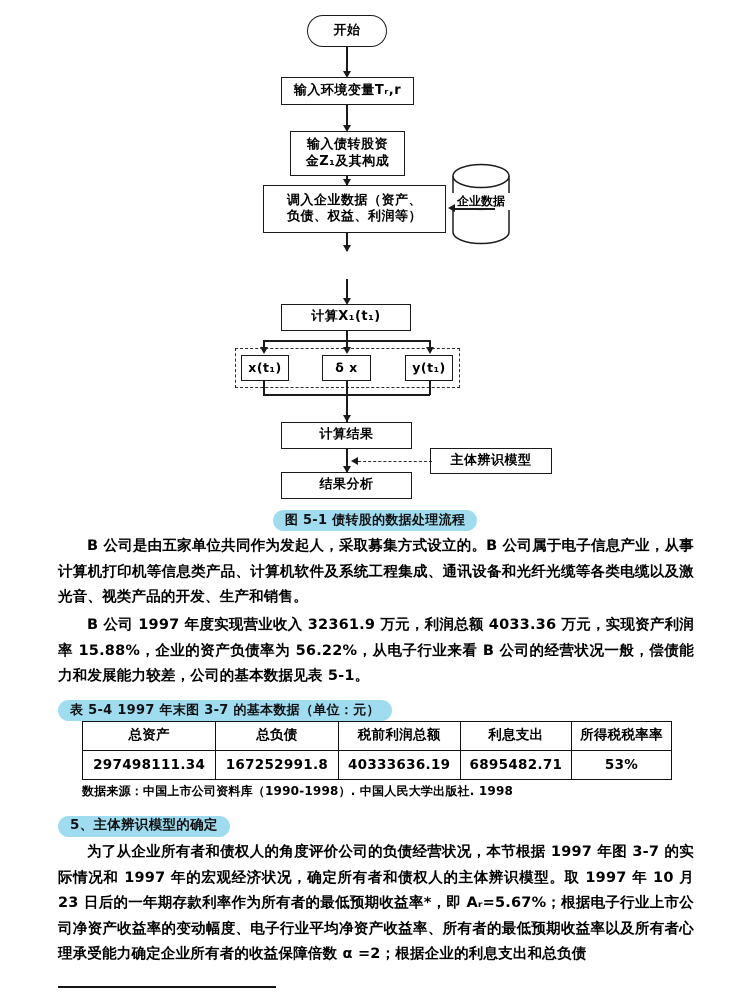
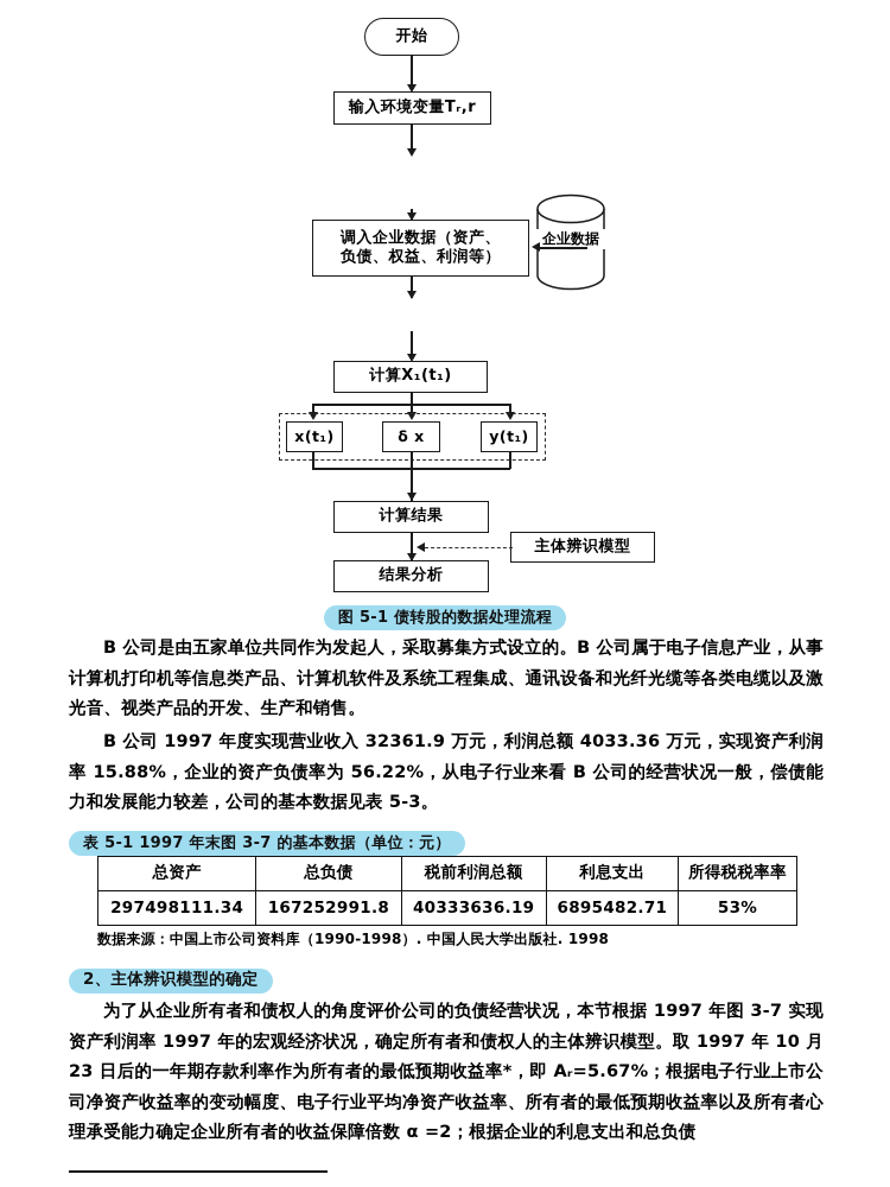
  开始
  输入环境变量Tᵣ,r
- 输入债转股资
- 金Z₁及其构成
  调入企业数据（资产、
  负债、权益、利润等）
  企业数据
  计算X₁(t₁)
  x(t₁)
  δ x
  y(t₁)
  计算结果
  主体辨识模型
  结果分析
  图 5-1 债转股的数据处理流程
  B 公司是由五家单位共同作为发起人，采取募集方式设立的。B 公司属于电子信息产业，从事计算机打印机等信息类产品、计算机软件及系统工程集成、通讯设备和光纤光缆等各类电缆以及激光音、视类产品的开发、生产和销售。
- B 公司 1997 年度实现营业收入 32361.9 万元，利润总额 4033.36 万元，实现资产利润率 15.88%，企业的资产负债率为 56.22%，从电子行业来看 B 公司的经营状况一般，偿债能力和发展能力较差，公司的基本数据见表 5-1。
+ B 公司 1997 年度实现营业收入 32361.9 万元，利润总额 4033.36 万元，实现资产利润率 15.88%，企业的资产负债率为 56.22%，从电子行业来看 B 公司的经营状况一般，偿债能力和发展能力较差，公司的基本数据见表 5-3。
- 表 5-4 1997 年末图 3-7 的基本数据（单位：元）
+ 表 5-1 1997 年末图 3-7 的基本数据（单位：元）
  总资产	总负债	税前利润总额	利息支出	所得税税率率
  297498111.34	167252991.8	40333636.19	6895482.71	53%
  数据来源：中国上市公司资料库（1990-1998）. 中国人民大学出版社. 1998
- 5、主体辨识模型的确定
+ 2、主体辨识模型的确定
- 为了从企业所有者和债权人的角度评价公司的负债经营状况，本节根据 1997 年图 3-7 的实际情况和 1997 年的宏观经济状况，确定所有者和债权人的主体辨识模型。取 1997 年 10 月 23 日后的一年期存款利率作为所有者的最低预期收益率*，即 Aᵣ=5.67%；根据电子行业上市公司净资产收益率的变动幅度、电子行业平均净资产收益率、所有者的最低预期收益率以及所有者心理承受能力确定企业所有者的收益保障倍数 α =2；根据企业的利息支出和总负债
+ 为了从企业所有者和债权人的角度评价公司的负债经营状况，本节根据 1997 年图 3-7 实现资产利润率 1997 年的宏观经济状况，确定所有者和债权人的主体辨识模型。取 1997 年 10 月 23 日后的一年期存款利率作为所有者的最低预期收益率*，即 Aᵣ=5.67%；根据电子行业上市公司净资产收益率的变动幅度、电子行业平均净资产收益率、所有者的最低预期收益率以及所有者心理承受能力确定企业所有者的收益保障倍数 α =2；根据企业的利息支出和总负债
